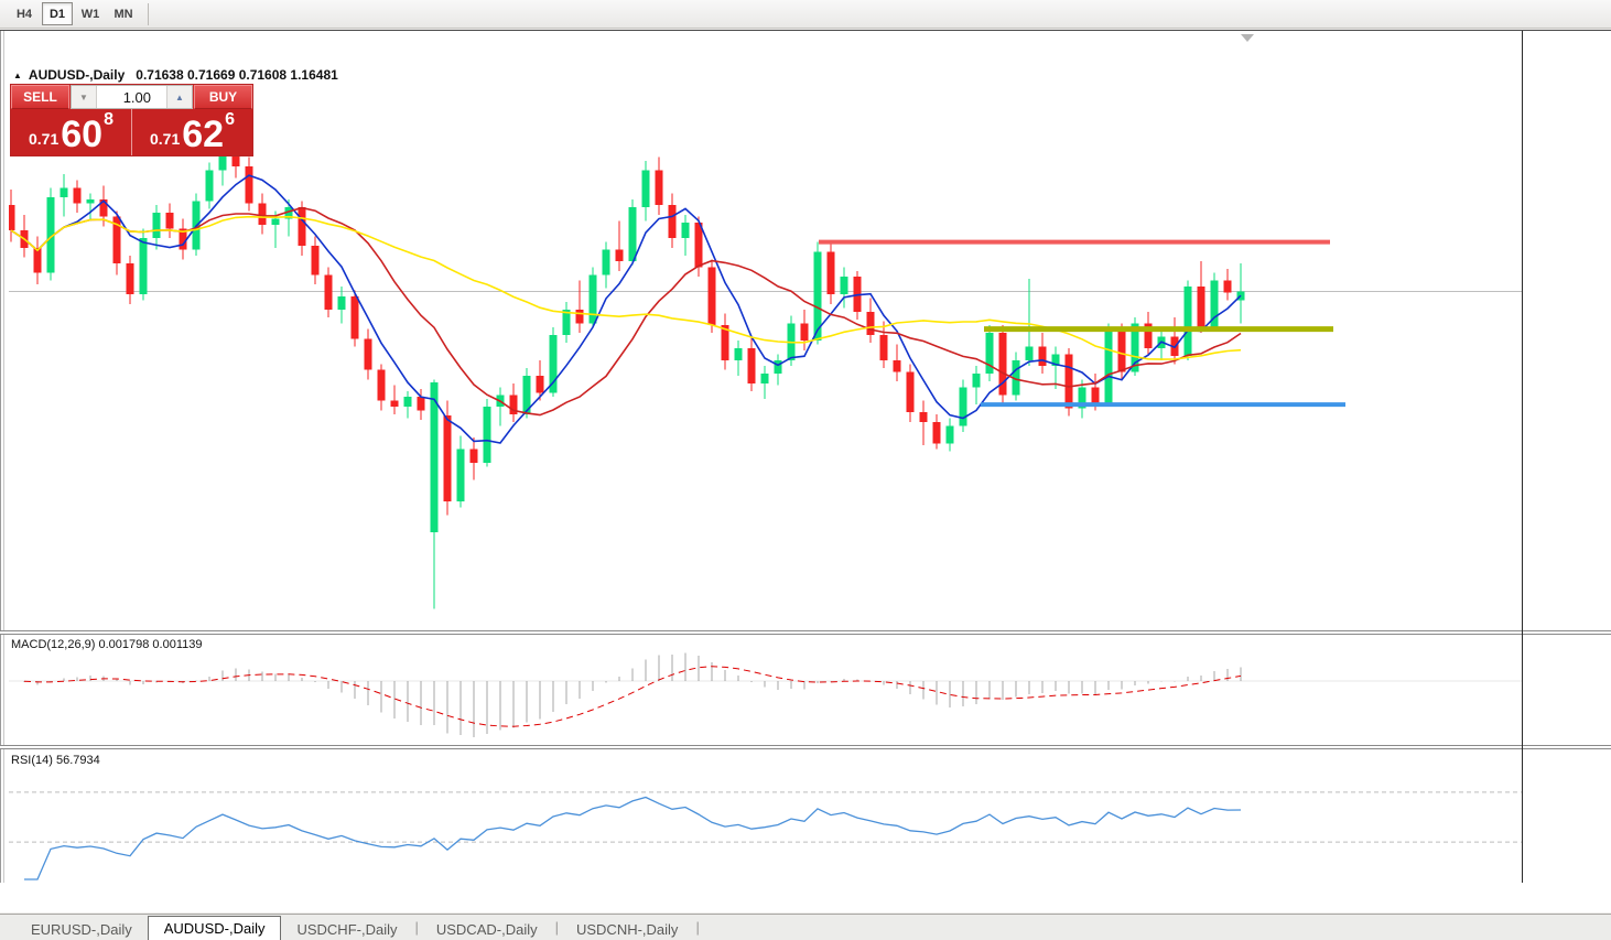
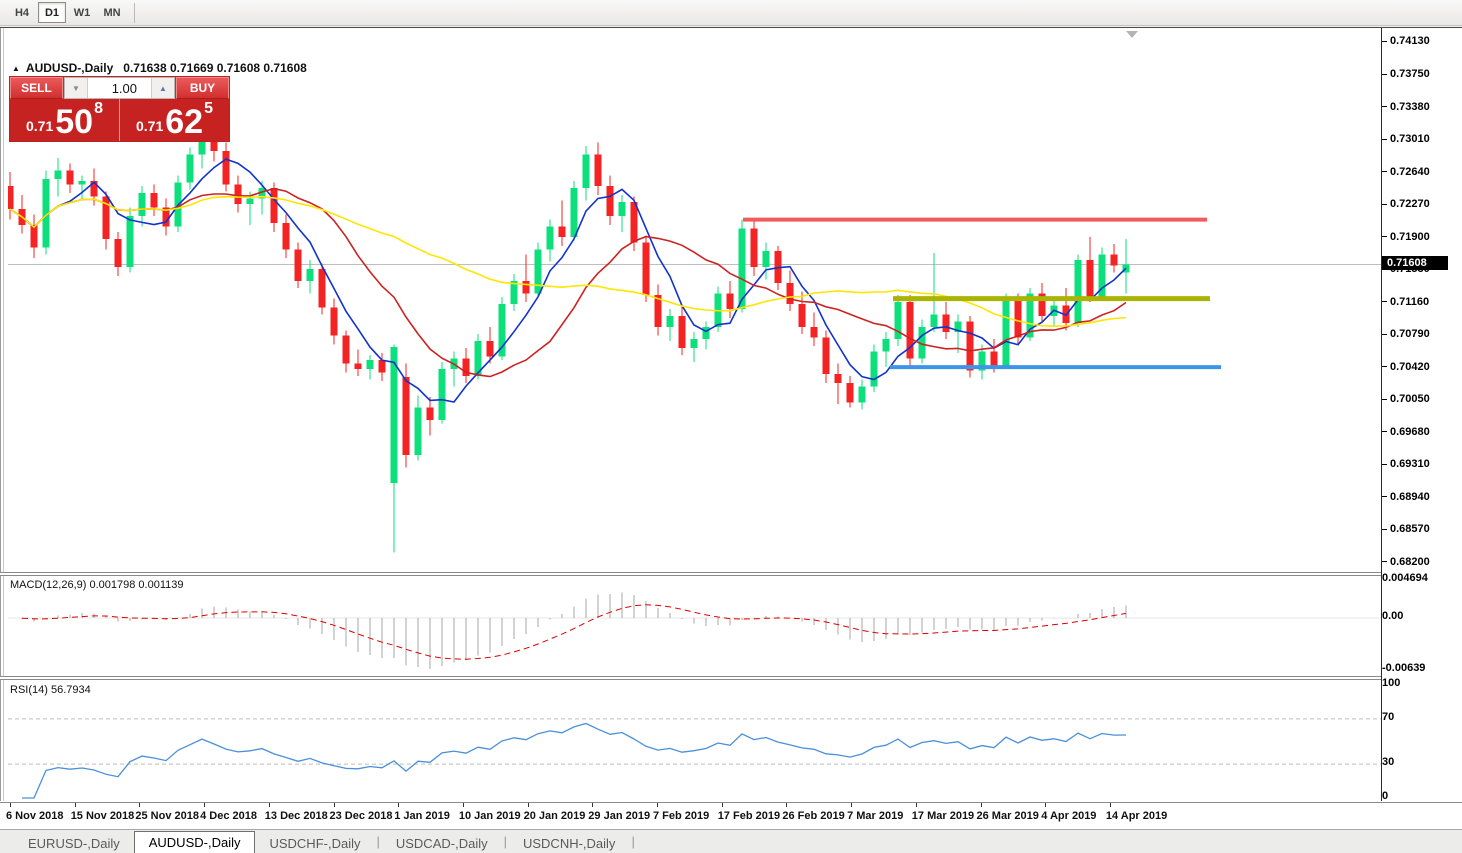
  H4
  D1
  W1
  MN
  ▲
  AUDUSD-,Daily
- 0.71638 0.71669 0.71608 1.16481
+ 0.71638 0.71669 0.71608 0.71608
  SELL
  ▼
  1.00
  ▲
  BUY
  0.71
- 60
+ 50
  8
  0.71
  62
- 6
+ 5
  MACD(12,26,9) 0.001798 0.001139
  RSI(14) 56.7934
+ 0.74130
+ 0.73750
+ 0.73380
+ 0.73010
+ 0.72640
+ 0.72270
+ 0.71900
+ 0.71160
+ 0.70790
+ 0.70420
+ 0.70050
+ 0.69680
+ 0.69310
+ 0.68940
+ 0.68570
+ 0.68200
+ 0.004694
+ 0.00
+ -0.00639
+ 100
+ 70
+ 30
+ 0
+ 0.71608
+ 6 Nov 2018
+ 15 Nov 2018
+ 25 Nov 2018
+ 4 Dec 2018
+ 13 Dec 2018
+ 23 Dec 2018
+ 1 Jan 2019
+ 10 Jan 2019
+ 20 Jan 2019
+ 29 Jan 2019
+ 7 Feb 2019
+ 17 Feb 2019
+ 26 Feb 2019
+ 7 Mar 2019
+ 17 Mar 2019
+ 26 Mar 2019
+ 4 Apr 2019
+ 14 Apr 2019
  EURUSD-,Daily
  AUDUSD-,Daily
  USDCHF-,Daily
  |
  USDCAD-,Daily
  |
  USDCNH-,Daily
  |
